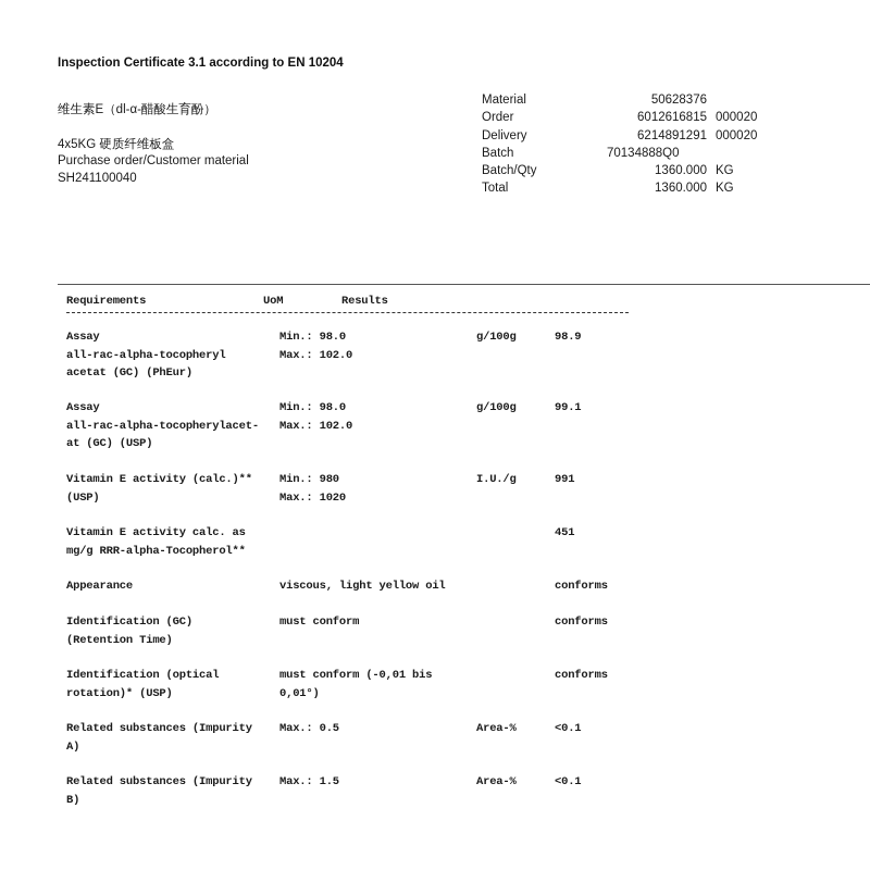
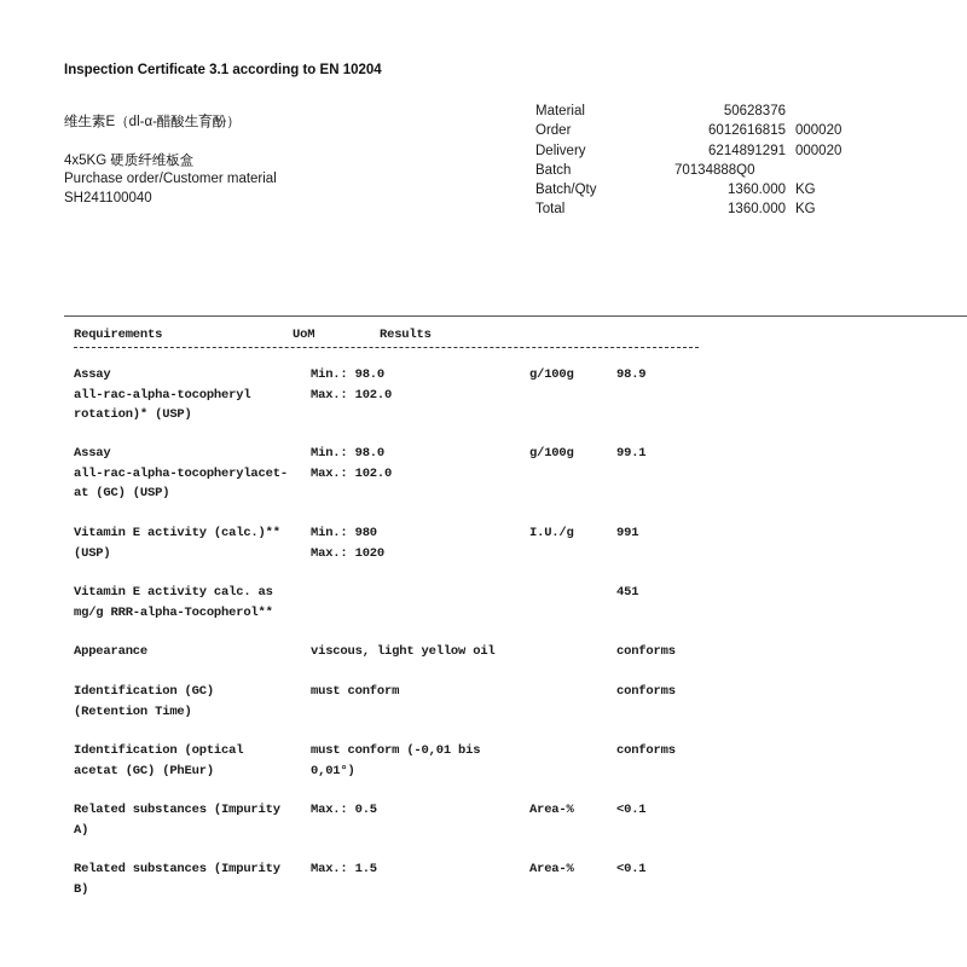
  Inspection Certificate 3.1 according to EN 10204
  维生素E（dl-α-醋酸生育酚）
  4x5KG 硬质纤维板盒
  Purchase order/Customer material
  SH241100040
  Material
  50628376
  Order
  6012616815
  000020
  Delivery
  6214891291
  000020
  Batch
  70134888Q0
  Batch/Qty
  1360.000
  KG
  Total
  1360.000
  KG
  Requirements
  UoM
  Results
  Assay
  Min.: 98.0
  g/100g
  98.9
  all-rac-alpha-tocopheryl
  Max.: 102.0
- acetat (GC) (PhEur)
+ rotation)* (USP)
  Assay
  Min.: 98.0
  g/100g
  99.1
  all-rac-alpha-tocopherylacet-
  Max.: 102.0
  at (GC) (USP)
  Vitamin E activity (calc.)**
  Min.: 980
  I.U./g
  991
  (USP)
  Max.: 1020
  Vitamin E activity calc. as
  451
  mg/g RRR-alpha-Tocopherol**
  Appearance
  viscous, light yellow oil
  conforms
  Identification (GC)
  must conform
  conforms
  (Retention Time)
  Identification (optical
  must conform (-0,01 bis
  conforms
- rotation)* (USP)
+ acetat (GC) (PhEur)
  0,01°)
  Related substances (Impurity
  Max.: 0.5
  Area-%
  <0.1
  A)
  Related substances (Impurity
  Max.: 1.5
  Area-%
  <0.1
  B)
